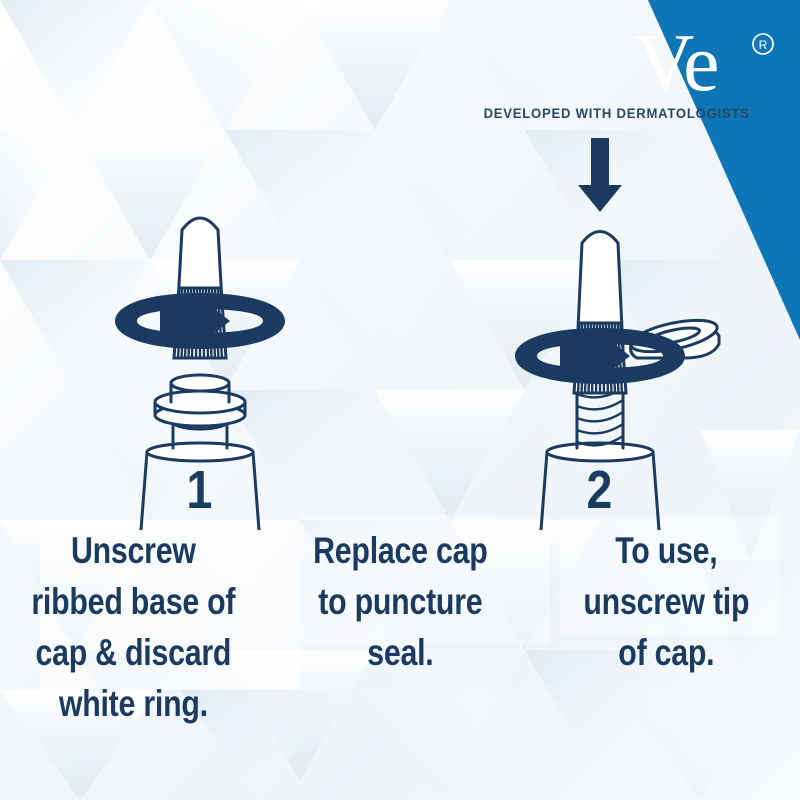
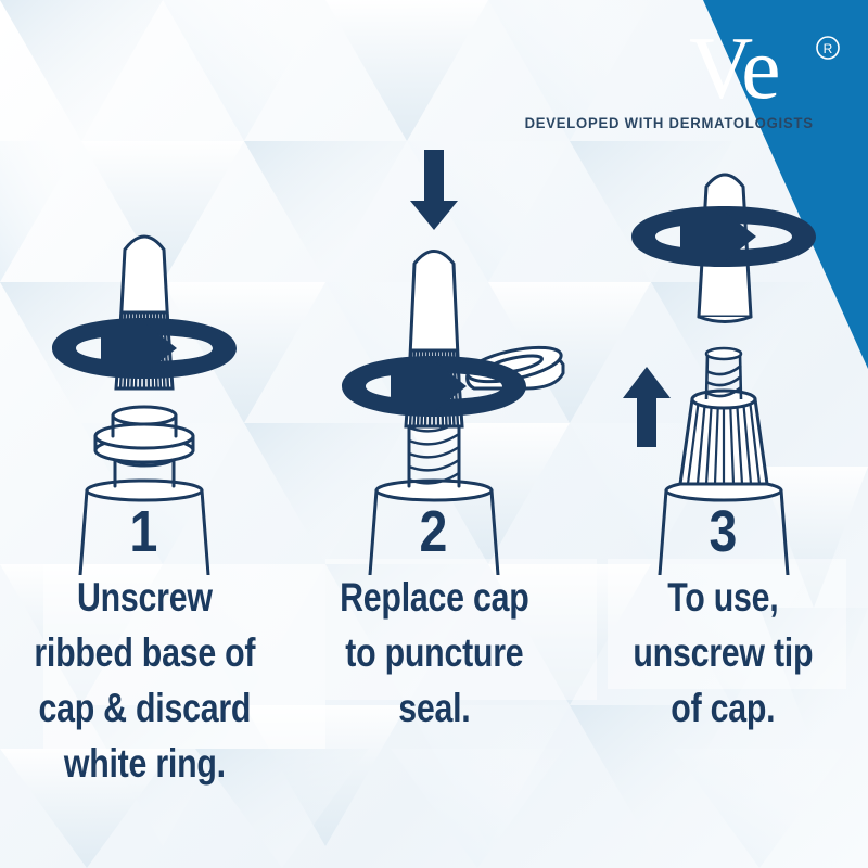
  Ve
  R
  DEVELOPED WITH DERMATOLOGISTS
  1
  2
+ 3
  Unscrew
  ribbed base of
  cap & discard
  white ring.
  Replace cap
  to puncture
  seal.
  To use,
  unscrew tip
  of cap.
